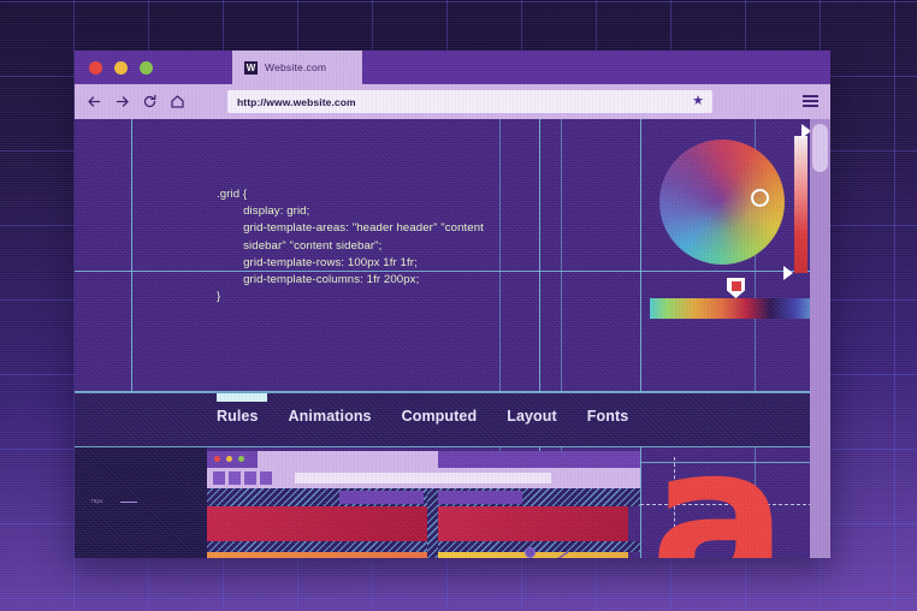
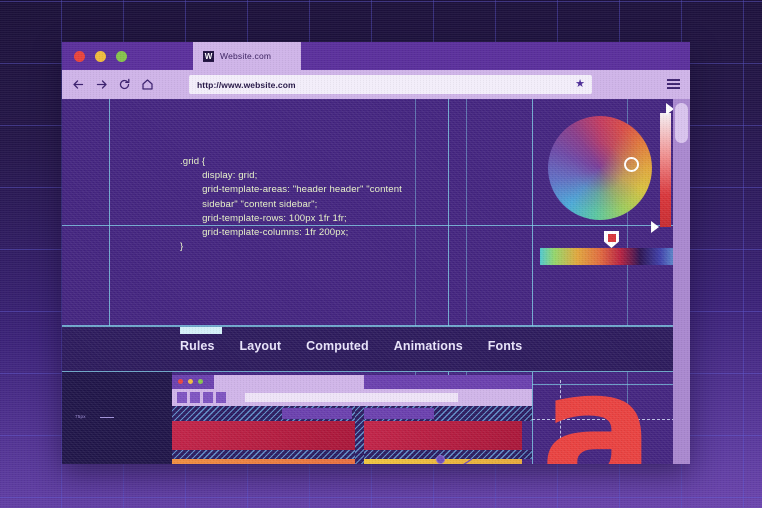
  W
  Website.com
  http://www.website.com
  ★
  .grid {
  display: grid;
  grid-template-areas: "header header" "content
  sidebar" "content sidebar";
  grid-template-rows: 100px 1fr 1fr;
  grid-template-columns: 1fr 200px;
  }
  Rules
- Animations
+ Layout
  Computed
- Layout
+ Animations
  Fonts
  a
